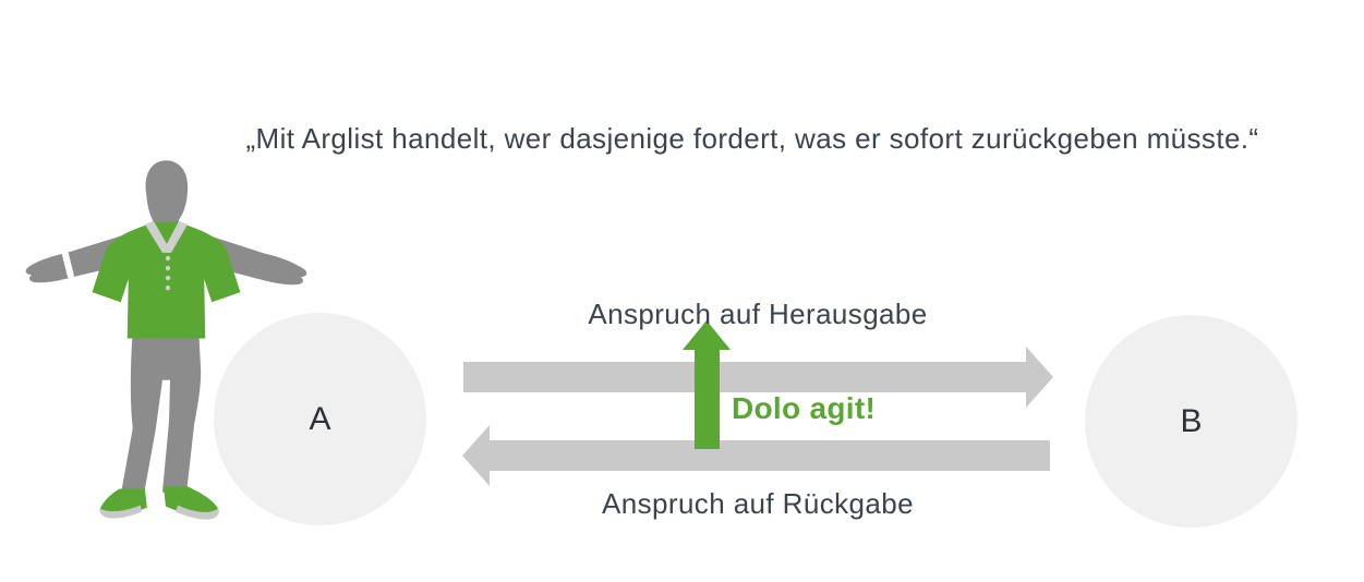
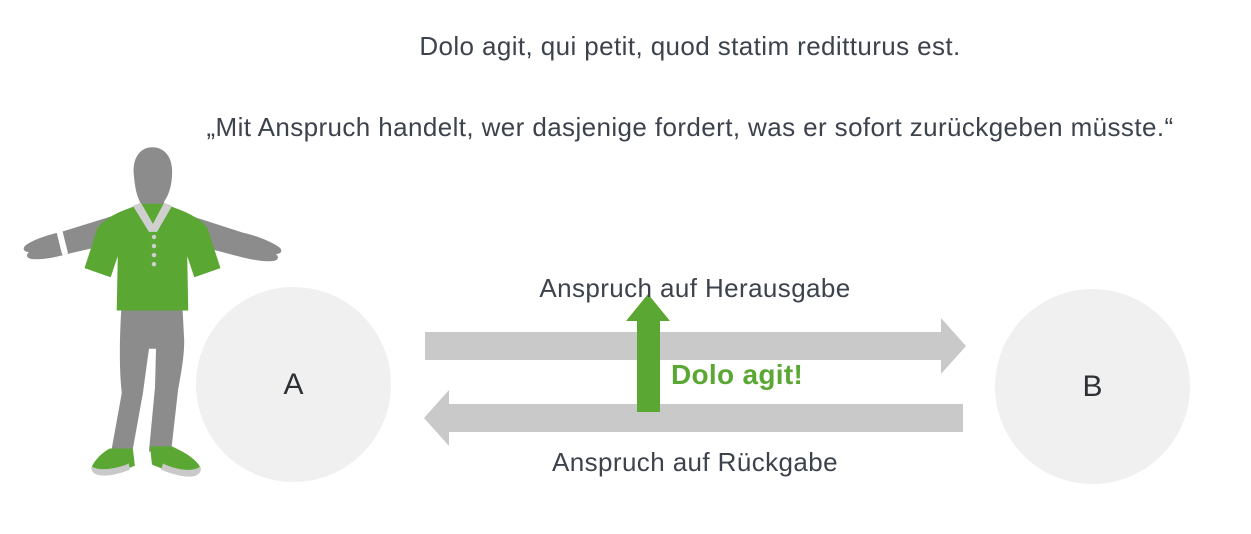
+ Dolo agit, qui petit, quod statim reditturus est.
- „Mit Arglist handelt, wer dasjenige fordert, was er sofort zurückgeben müsste.“
+ „Mit Anspruch handelt, wer dasjenige fordert, was er sofort zurückgeben müsste.“
  A
  B
  Anspruch auf Herausgabe
  Anspruch auf Rückgabe
  Dolo agit!
